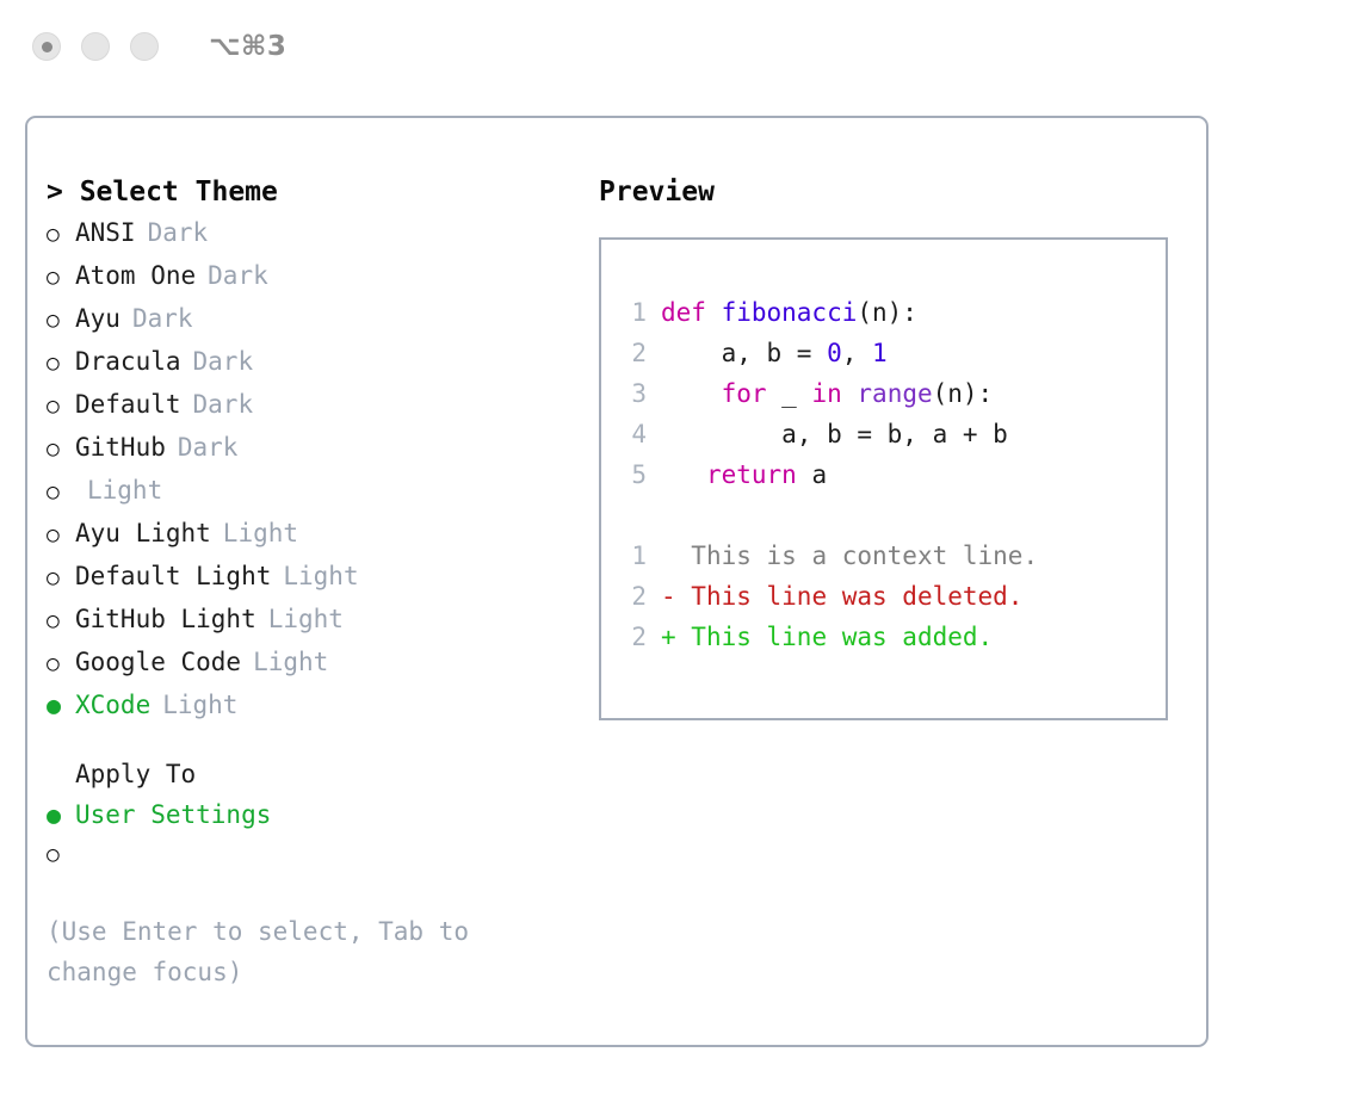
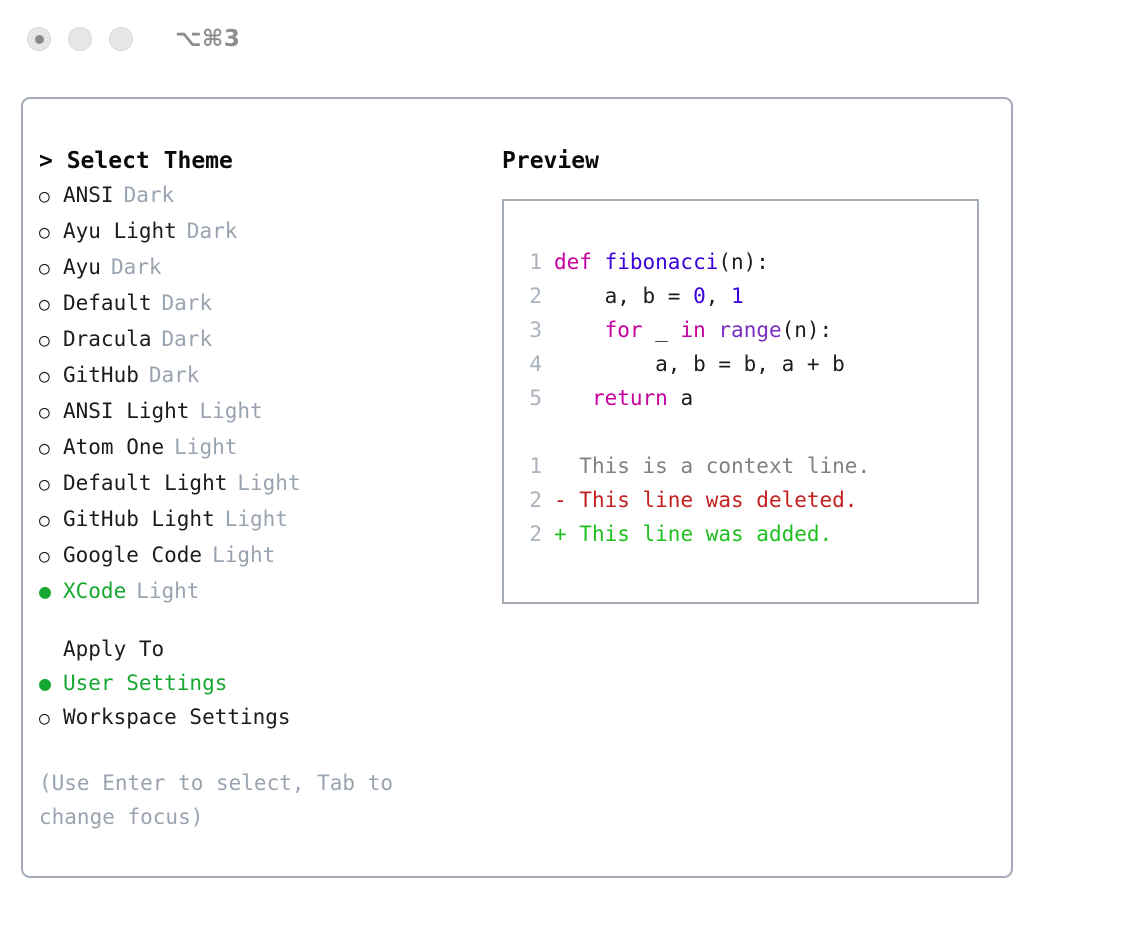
  ⌥⌘3
  > Select Theme
  ○
  ANSI
  Dark
  ○
- Atom One
+ Ayu Light
  Dark
  ○
  Ayu
  Dark
  ○
- Dracula
+ Default
  Dark
  ○
- Default
+ Dracula
  Dark
  ○
  GitHub
  Dark
  ○
+ ANSI Light
  Light
  ○
- Ayu Light
+ Atom One
  Light
  ○
  Default Light
  Light
  ○
  GitHub Light
  Light
  ○
  Google Code
  Light
  ●
  XCode
  Light
  Apply To
  ●
  User Settings
  ○
+ Workspace Settings
  (Use Enter to select, Tab to change focus)
  Preview
  1
  def fibonacci(n):
  2
  a, b = 0, 1
  3
  for _ in range(n):
  4
  a, b = b, a + b
  5
  return a
  1
  This is a context line.
  2
  -
  This line was deleted.
  2
  +
  This line was added.
